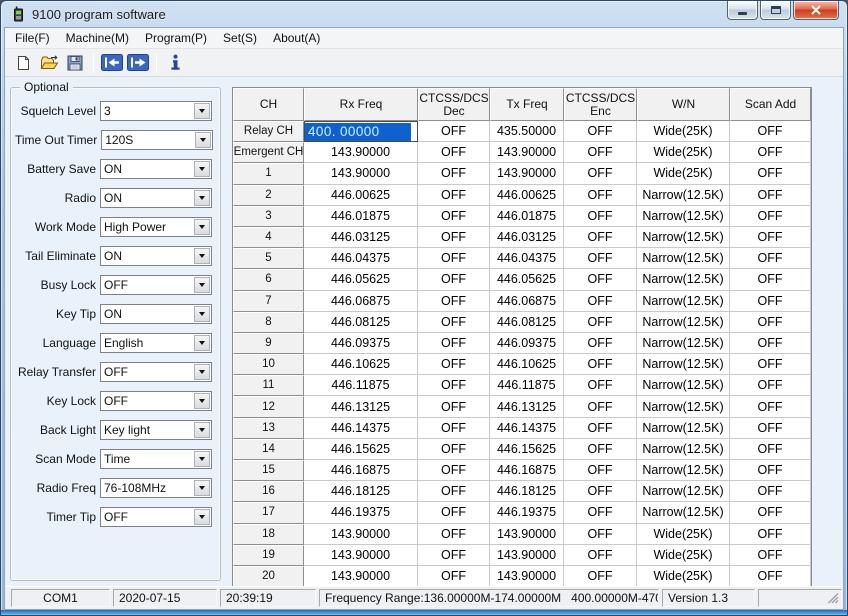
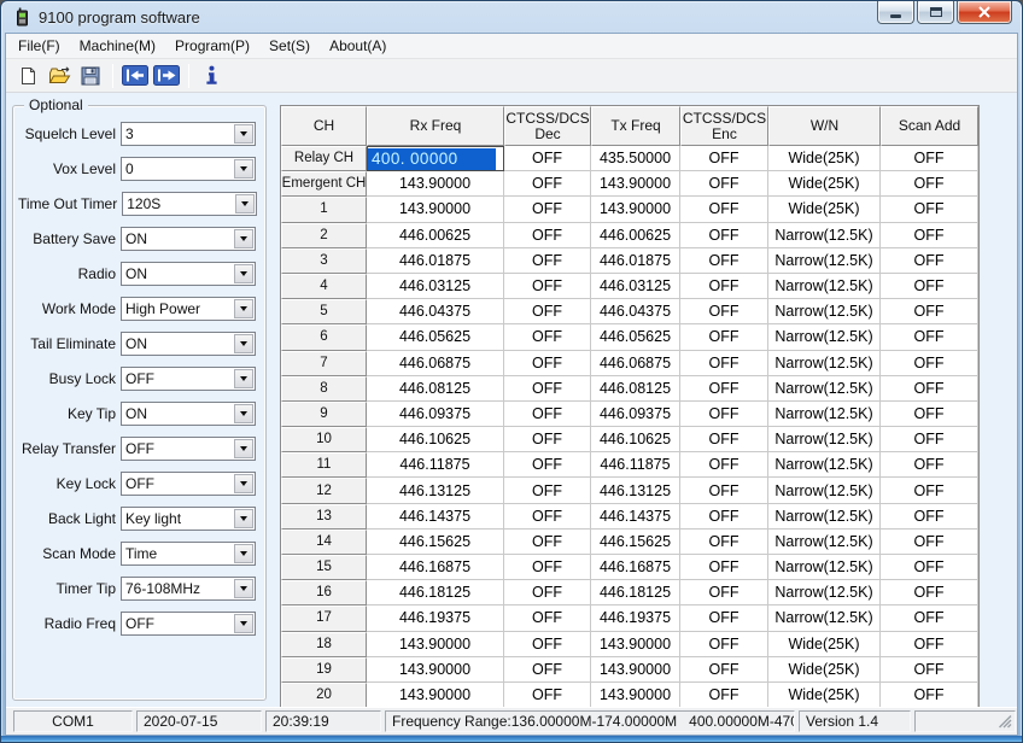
  9100 program software
  File(F)
  Machine(M)
  Program(P)
  Set(S)
  About(A)
  Optional
  Squelch Level
  3
+ Vox Level
+ 0
  Time Out Timer
  120S
  Battery Save
  ON
  Radio
  ON
  Work Mode
  High Power
  Tail Eliminate
  ON
  Busy Lock
  OFF
  Key Tip
  ON
- Language
- English
  Relay Transfer
  OFF
  Key Lock
  OFF
  Back Light
  Key light
  Scan Mode
  Time
- Radio Freq
+ Timer Tip
  76-108MHz
- Timer Tip
+ Radio Freq
  OFF
  CH
  Rx Freq
  CTCSS/DCS
  Dec
  Tx Freq
  CTCSS/DCS
  Enc
  W/N
  Scan Add
  Relay CH
  400. 00000
  OFF
  435.50000
  OFF
  Wide(25K)
  OFF
  Emergent CH
  143.90000
  OFF
  143.90000
  OFF
  Wide(25K)
  OFF
  1
  143.90000
  OFF
  143.90000
  OFF
  Wide(25K)
  OFF
  2
  446.00625
  OFF
  446.00625
  OFF
  Narrow(12.5K)
  OFF
  3
  446.01875
  OFF
  446.01875
  OFF
  Narrow(12.5K)
  OFF
  4
  446.03125
  OFF
  446.03125
  OFF
  Narrow(12.5K)
  OFF
  5
  446.04375
  OFF
  446.04375
  OFF
  Narrow(12.5K)
  OFF
  6
  446.05625
  OFF
  446.05625
  OFF
  Narrow(12.5K)
  OFF
  7
  446.06875
  OFF
  446.06875
  OFF
  Narrow(12.5K)
  OFF
  8
  446.08125
  OFF
  446.08125
  OFF
  Narrow(12.5K)
  OFF
  9
  446.09375
  OFF
  446.09375
  OFF
  Narrow(12.5K)
  OFF
  10
  446.10625
  OFF
  446.10625
  OFF
  Narrow(12.5K)
  OFF
  11
  446.11875
  OFF
  446.11875
  OFF
  Narrow(12.5K)
  OFF
  12
  446.13125
  OFF
  446.13125
  OFF
  Narrow(12.5K)
  OFF
  13
  446.14375
  OFF
  446.14375
  OFF
  Narrow(12.5K)
  OFF
  14
  446.15625
  OFF
  446.15625
  OFF
  Narrow(12.5K)
  OFF
  15
  446.16875
  OFF
  446.16875
  OFF
  Narrow(12.5K)
  OFF
  16
  446.18125
  OFF
  446.18125
  OFF
  Narrow(12.5K)
  OFF
  17
  446.19375
  OFF
  446.19375
  OFF
  Narrow(12.5K)
  OFF
  18
  143.90000
  OFF
  143.90000
  OFF
  Wide(25K)
  OFF
  19
  143.90000
  OFF
  143.90000
  OFF
  Wide(25K)
  OFF
  20
  143.90000
  OFF
  143.90000
  OFF
  Wide(25K)
  OFF
  COM1
  2020-07-15
  20:39:19
  Frequency Range:136.00000M-174.00000M 400.00000M-470
- Version 1.3
+ Version 1.4
